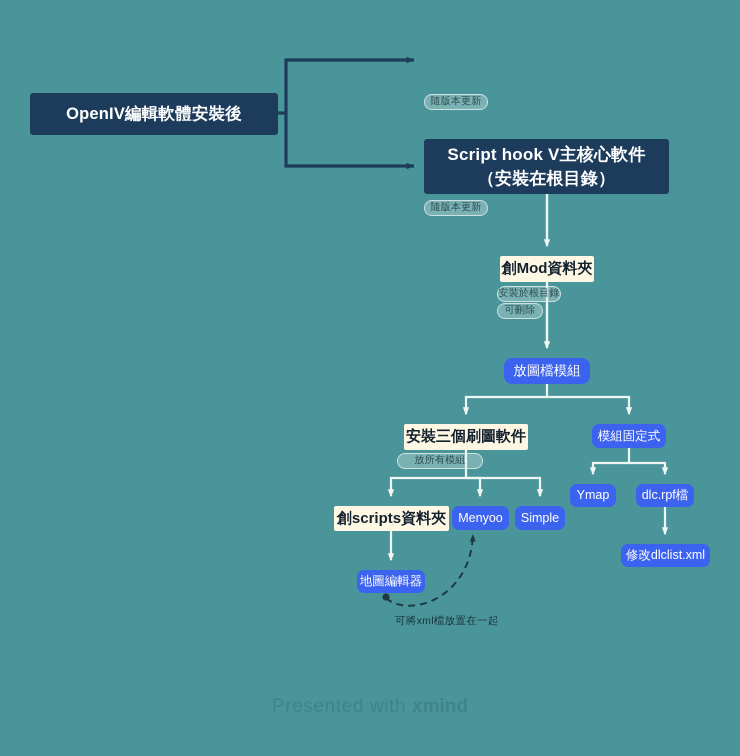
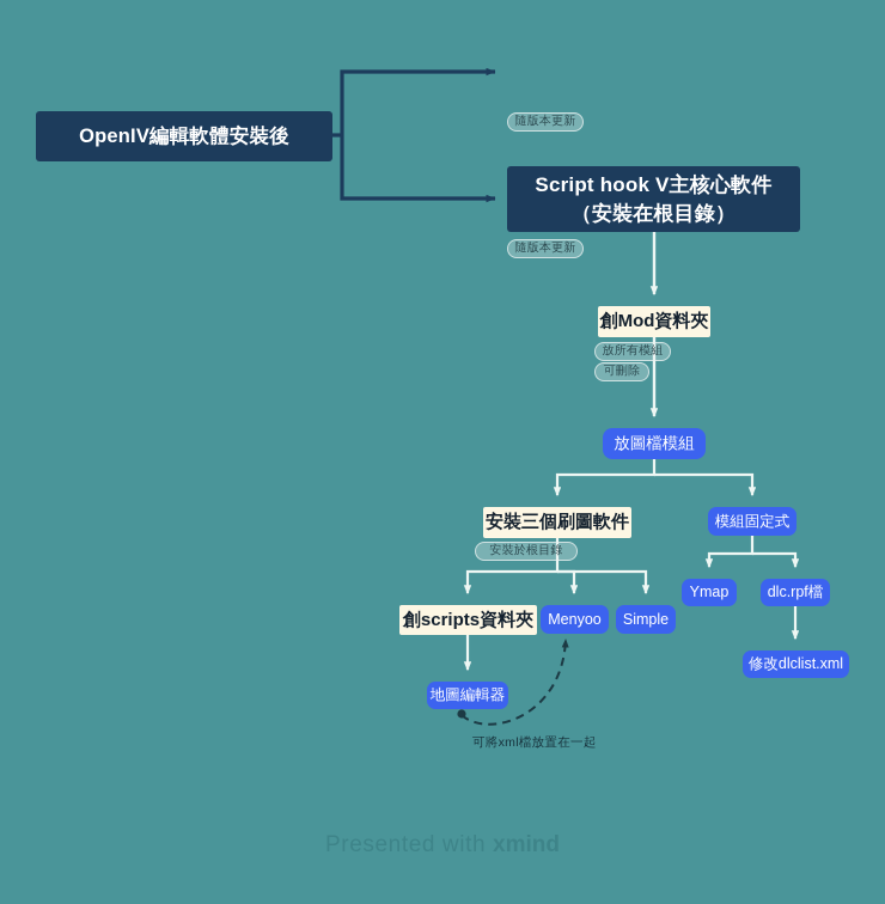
  OpenIV編輯軟體安裝後
  Script hook V主核心軟件
  （安裝在根目錄）
  創Mod資料夾
  放圖檔模組
  安裝三個刷圖軟件
  模組固定式
  創scripts資料夾
  Menyoo
  Simple
  Ymap
  dlc.rpf檔
  修改dlclist.xml
  地圖編輯器
  隨版本更新
  隨版本更新
- 安裝於根目錄
+ 放所有模組
  可刪除
- 放所有模組
+ 安裝於根目錄
  可將xml檔放置在一起
